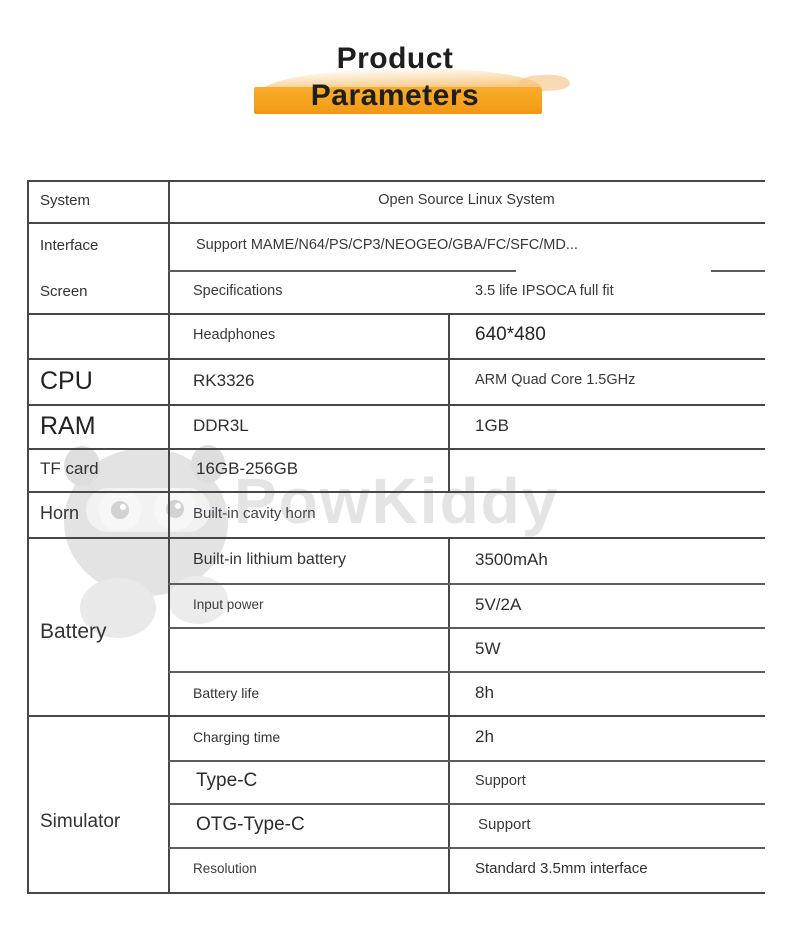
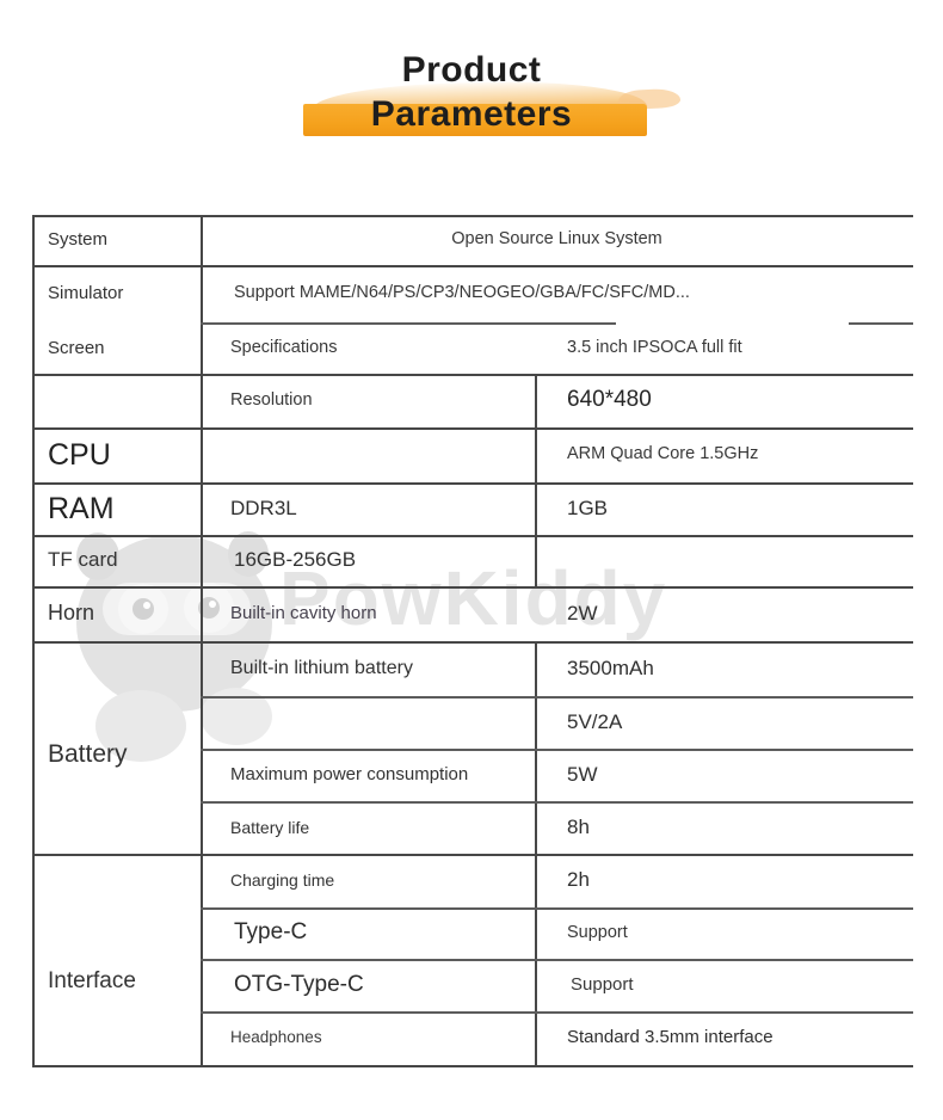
  Product
  Parameters
  PowKiddy
  System
- Interface
+ Simulator
  Screen
  CPU
  RAM
  TF card
  Horn
  Battery
- Simulator
+ Interface
  Open Source Linux System
  Support MAME/N64/PS/CP3/NEOGEO/GBA/FC/SFC/MD...
  Specifications
- 3.5 life IPSOCA full fit
+ 3.5 inch IPSOCA full fit
- Headphones
+ Resolution
  640*480
- RK3326
  ARM Quad Core 1.5GHz
  DDR3L
  1GB
  16GB-256GB
  Built-in cavity horn
+ 2W
  Built-in lithium battery
  3500mAh
- Input power
  5V/2A
+ Maximum power consumption
  5W
  Battery life
  8h
  Charging time
  2h
  Type-C
  Support
  OTG-Type-C
  Support
- Resolution
+ Headphones
  Standard 3.5mm interface
